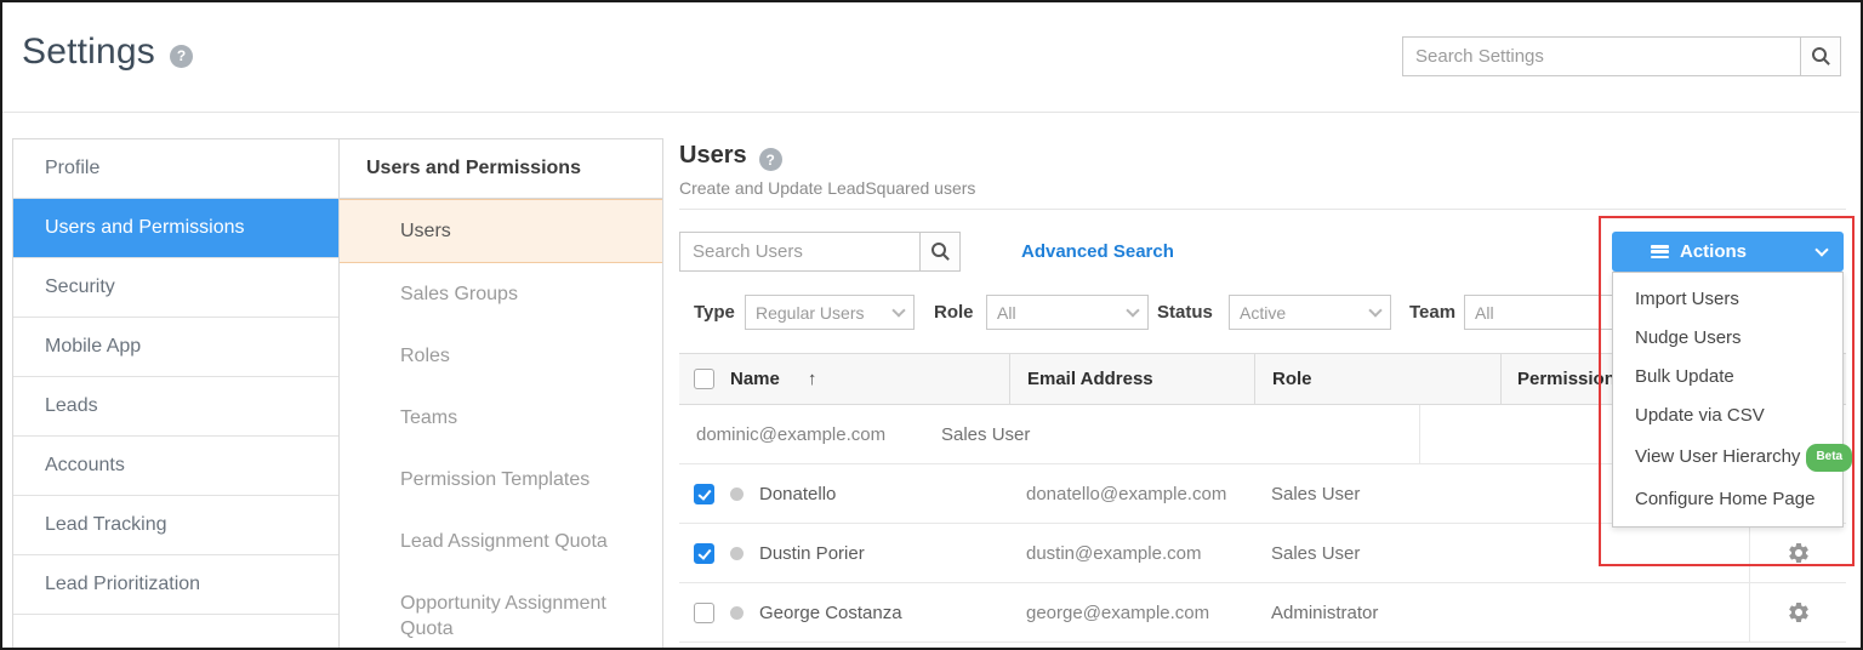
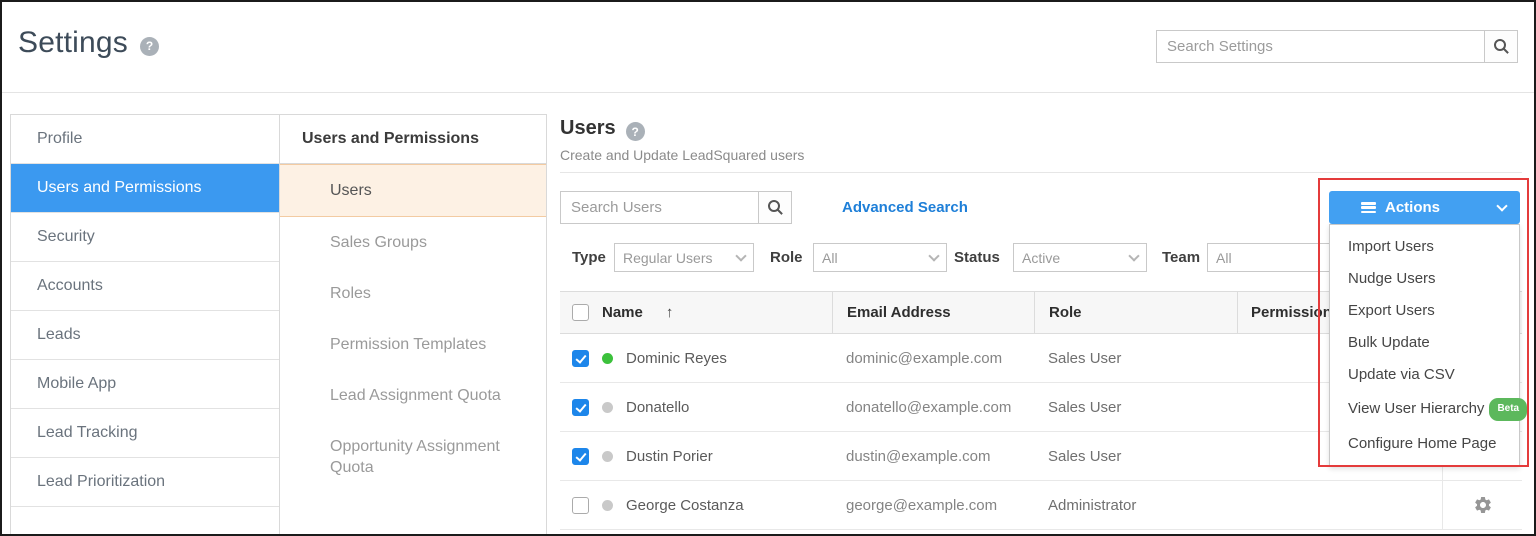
  Settings
  Search Settings
  Profile
  Users and Permissions
  Security
- Mobile App
+ Accounts
  Leads
- Accounts
+ Mobile App
  Lead Tracking
  Lead Prioritization
  Users and Permissions
  Users
  Sales Groups
  Roles
- Teams
  Permission Templates
  Lead Assignment Quota
  Opportunity Assignment Quota
  Users
  Create and Update LeadSquared users
  Search Users
  Advanced Search
  Type
  Regular Users
  Role
  All
  Status
  Active
  Team
  All
  Name
  ↑
  Email Address
  Role
  Permission
+ Dominic Reyes
  dominic@example.com
  Sales User
  Donatello
  donatello@example.com
  Sales User
  Dustin Porier
  dustin@example.com
  Sales User
  George Costanza
  george@example.com
  Administrator
  Actions
  Import Users
  Nudge Users
+ Export Users
  Bulk Update
  Update via CSV
  View User Hierarchy Beta
  Configure Home Page
